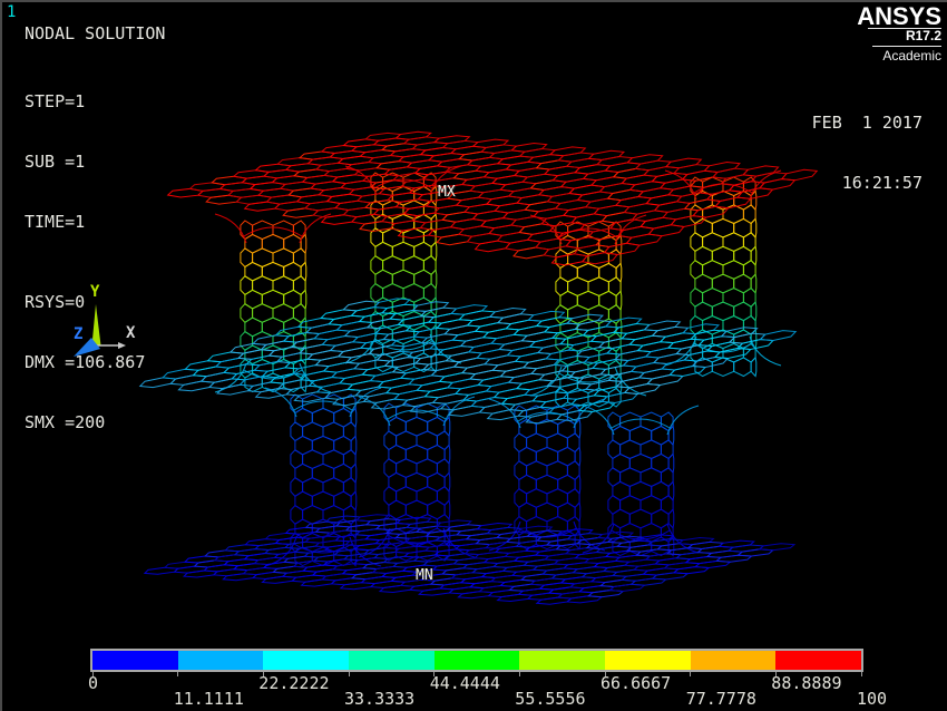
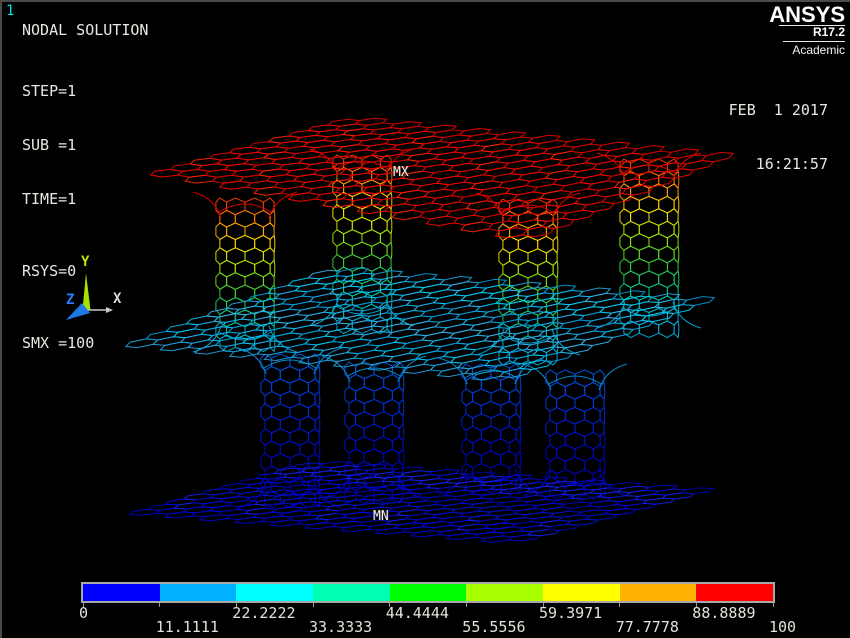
  1
  NODAL SOLUTION
  STEP=1
  SUB =1
  TIME=1
  RSYS=0
- DMX =106.867
- SMX =200
+ SMX =100
  ANSYS
  R17.2
  Academic
  FEB 1 2017
  16:21:57
  MX
  MN
  Y
  X
  Z
  0
  11.1111
  22.2222
  33.3333
  44.4444
  55.5556
- 66.6667
+ 59.3971
  77.7778
  88.8889
  100
